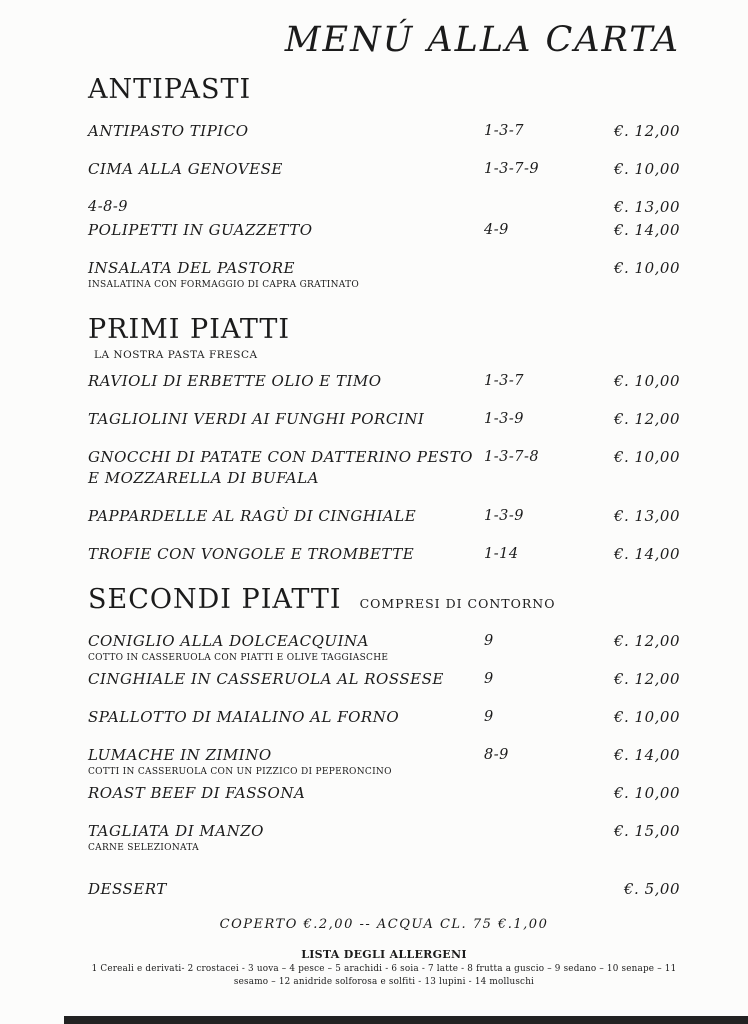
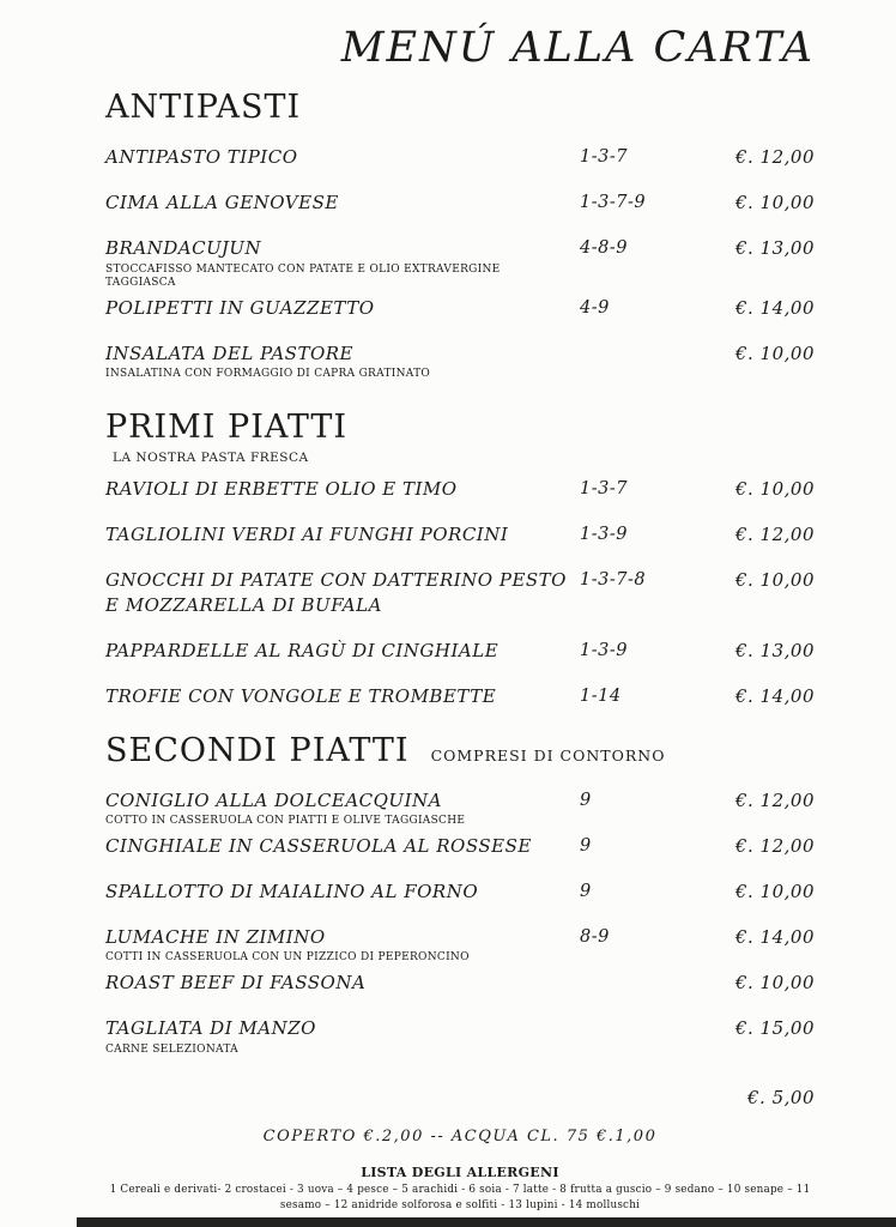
  MENÚ ALLA CARTA
  ANTIPASTI
  ANTIPASTO TIPICO
  1-3-7
  €. 12,00
  CIMA ALLA GENOVESE
  1-3-7-9
  €. 10,00
+ BRANDACUJUN
+ STOCCAFISSO MANTECATO CON PATATE E OLIO EXTRAVERGINE TAGGIASCA
  4-8-9
  €. 13,00
  POLIPETTI IN GUAZZETTO
  4-9
  €. 14,00
  INSALATA DEL PASTORE
  INSALATINA CON FORMAGGIO DI CAPRA GRATINATO
  €. 10,00
  PRIMI PIATTI
  LA NOSTRA PASTA FRESCA
  RAVIOLI DI ERBETTE OLIO E TIMO
  1-3-7
  €. 10,00
  TAGLIOLINI VERDI AI FUNGHI PORCINI
  1-3-9
  €. 12,00
  GNOCCHI DI PATATE CON DATTERINO PESTO E MOZZARELLA DI BUFALA
  1-3-7-8
  €. 10,00
  PAPPARDELLE AL RAGÙ DI CINGHIALE
  1-3-9
  €. 13,00
  TROFIE CON VONGOLE E TROMBETTE
  1-14
  €. 14,00
  SECONDI PIATTI COMPRESI DI CONTORNO
  CONIGLIO ALLA DOLCEACQUINA
  COTTO IN CASSERUOLA CON PIATTI E OLIVE TAGGIASCHE
  9
  €. 12,00
  CINGHIALE IN CASSERUOLA AL ROSSESE
  9
  €. 12,00
  SPALLOTTO DI MAIALINO AL FORNO
  9
  €. 10,00
  LUMACHE IN ZIMINO
  COTTI IN CASSERUOLA CON UN PIZZICO DI PEPERONCINO
  8-9
  €. 14,00
  ROAST BEEF DI FASSONA
  €. 10,00
  TAGLIATA DI MANZO
  CARNE SELEZIONATA
  €. 15,00
- DESSERT
  €. 5,00
  COPERTO €.2,00 -- ACQUA CL. 75 €.1,00
  LISTA DEGLI ALLERGENI
  1 Cereali e derivati- 2 crostacei - 3 uova – 4 pesce – 5 arachidi - 6 soia - 7 latte - 8 frutta a guscio – 9 sedano – 10 senape – 11 sesamo – 12 anidride solforosa e solfiti - 13 lupini - 14 molluschi
